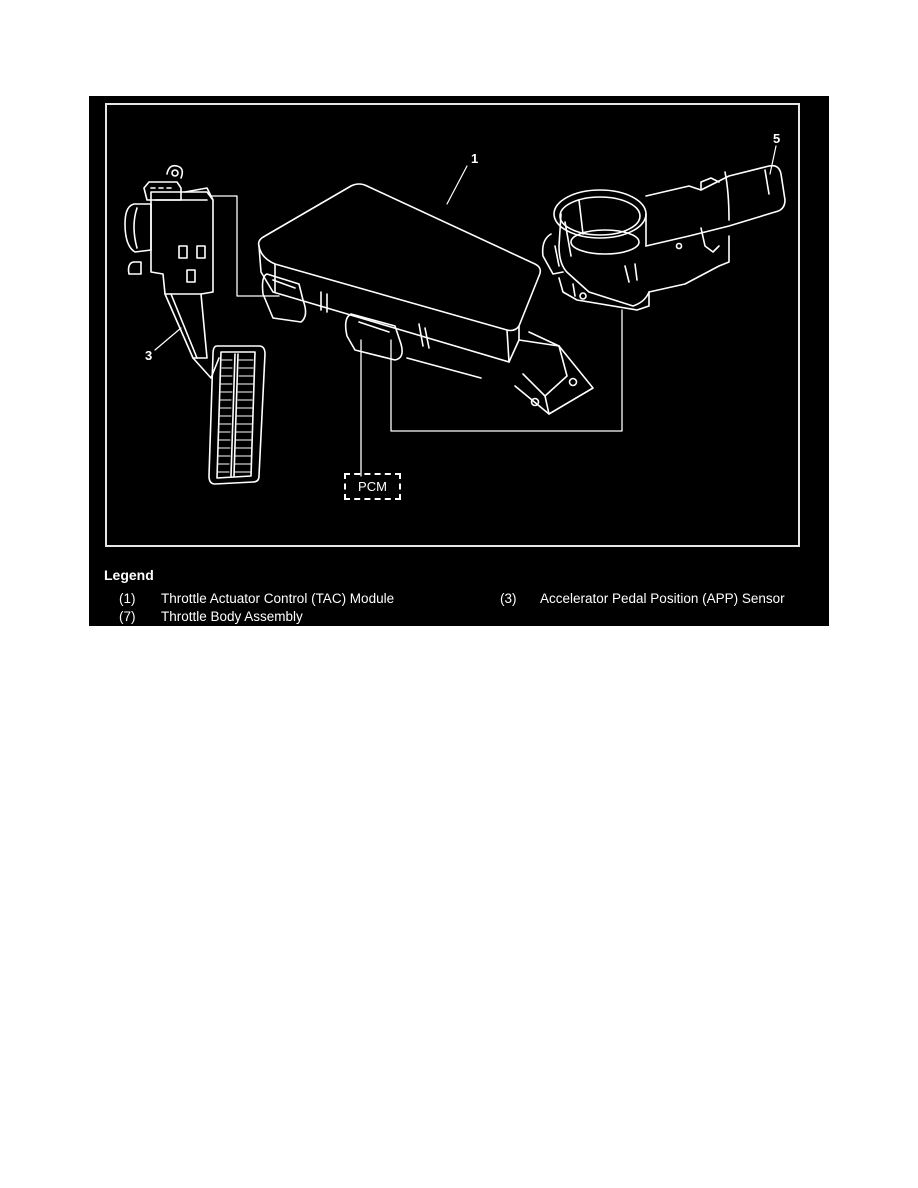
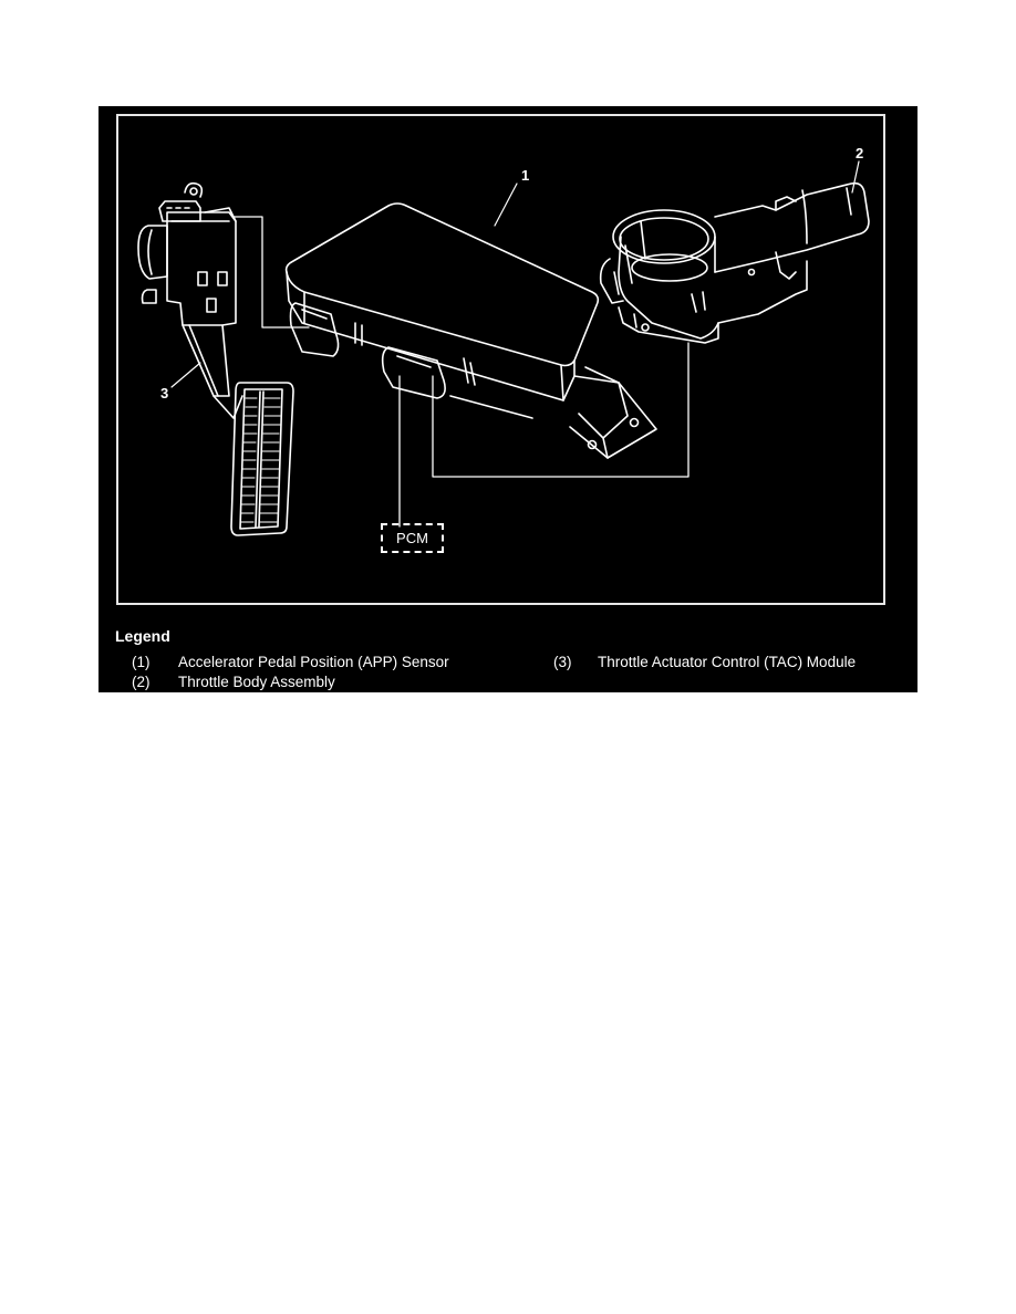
  1
- 5
+ 2
  3
  PCM
  Legend
- (1) Throttle Actuator Control (TAC) Module
+ (1) Accelerator Pedal Position (APP) Sensor
- (7) Throttle Body Assembly
+ (2) Throttle Body Assembly
- (3) Accelerator Pedal Position (APP) Sensor
+ (3) Throttle Actuator Control (TAC) Module
